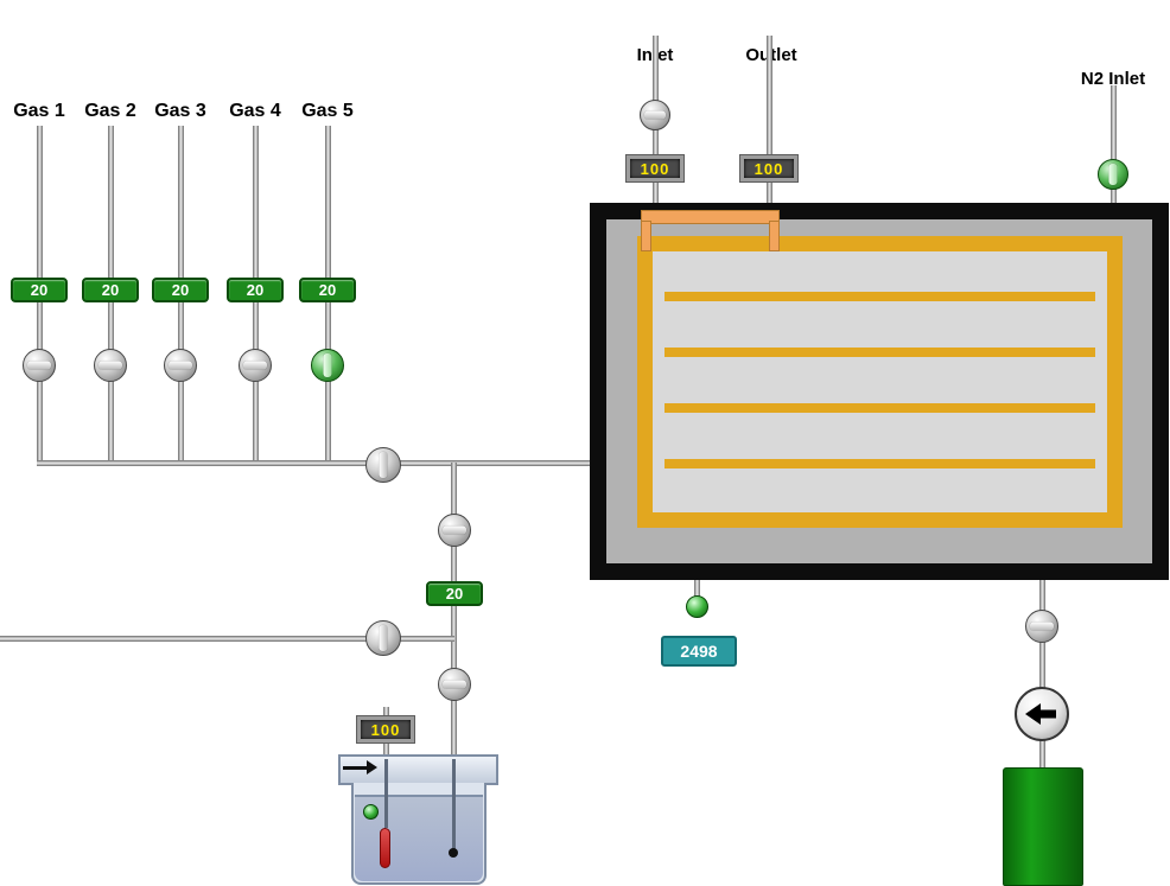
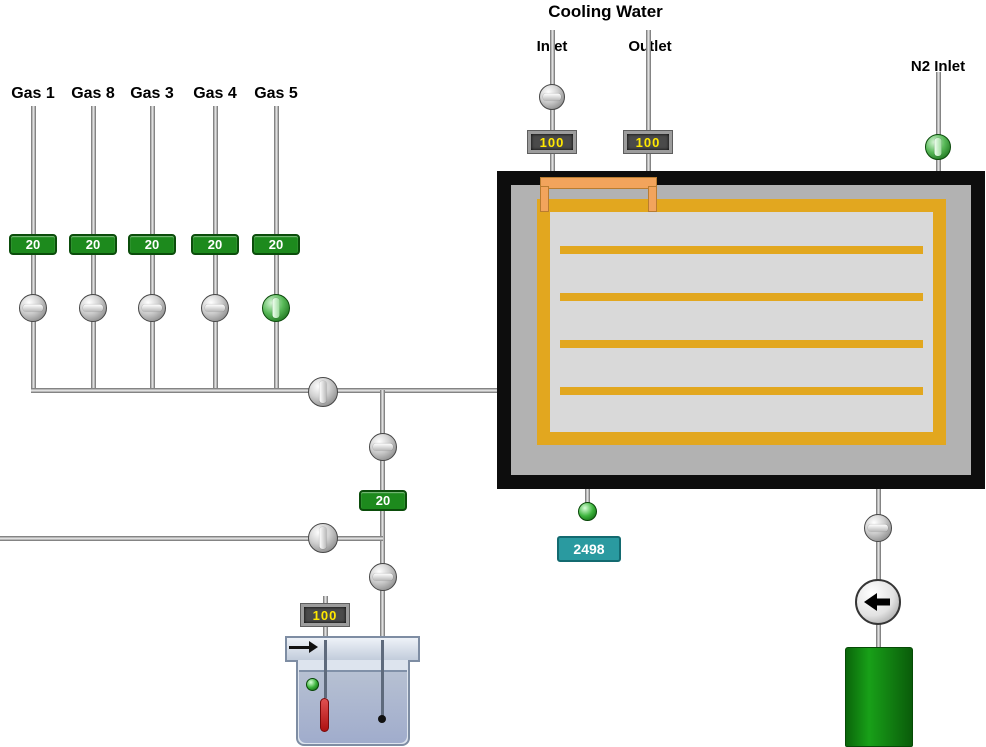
+ Cooling Water
  Inet
  Outlet
  N2 Inlet
  Gas 1
- Gas 2
+ Gas 8
  Gas 3
  Gas 4
  Gas 5
  20
  20
  20
  20
  20
  20
  100
  100
  100
  2498
